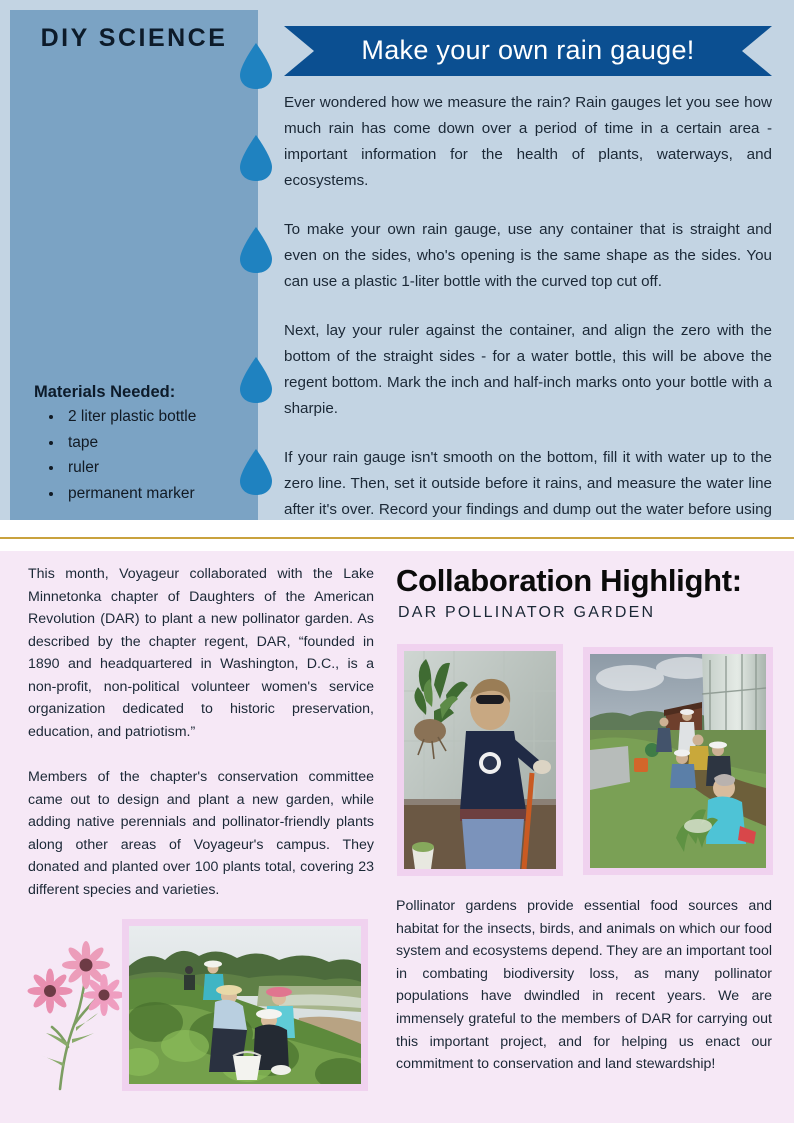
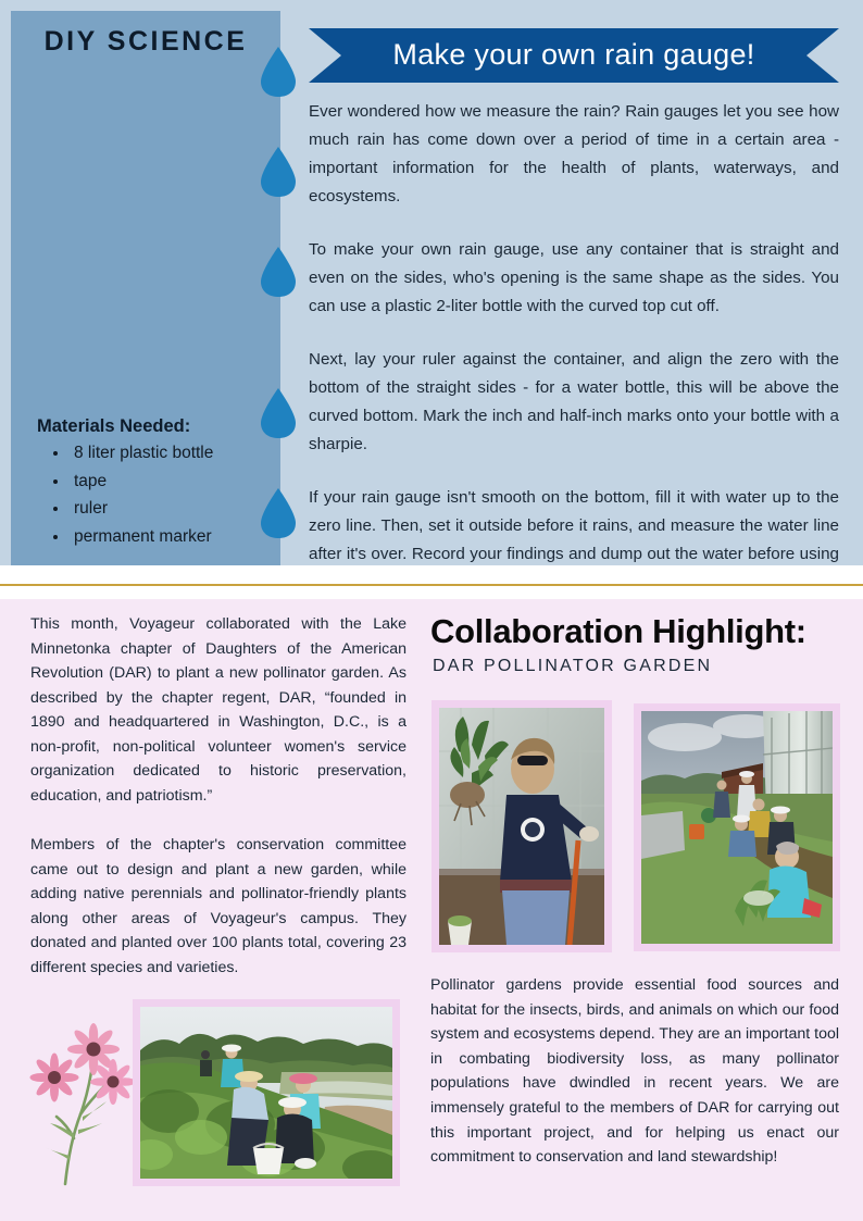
  DIY SCIENCE
  Materials Needed:
- 2 liter plastic bottle
+ 8 liter plastic bottle
  tape
  ruler
  permanent marker
  Make your own rain gauge!
  Ever wondered how we measure the rain? Rain gauges let you see how much rain has come down over a period of time in a certain area - important information for the health of plants, waterways, and ecosystems.
- To make your own rain gauge, use any container that is straight and even on the sides, who's opening is the same shape as the sides. You can use a plastic 1-liter bottle with the curved top cut off.
+ To make your own rain gauge, use any container that is straight and even on the sides, who's opening is the same shape as the sides. You can use a plastic 2-liter bottle with the curved top cut off.
- Next, lay your ruler against the container, and align the zero with the bottom of the straight sides - for a water bottle, this will be above the regent bottom. Mark the inch and half-inch marks onto your bottle with a sharpie.
+ Next, lay your ruler against the container, and align the zero with the bottom of the straight sides - for a water bottle, this will be above the curved bottom. Mark the inch and half-inch marks onto your bottle with a sharpie.
  If your rain gauge isn't smooth on the bottom, fill it with water up to the zero line. Then, set it outside before it rains, and measure the water line after it's over. Record your findings and dump out the water before using
  This month, Voyageur collaborated with the Lake Minnetonka chapter of Daughters of the American Revolution (DAR) to plant a new pollinator garden. As described by the chapter regent, DAR, “founded in 1890 and headquartered in Washington, D.C., is a non-profit, non-political volunteer women's service organization dedicated to historic preservation, education, and patriotism.”
  Members of the chapter's conservation committee came out to design and plant a new garden, while adding native perennials and pollinator-friendly plants along other areas of Voyageur's campus. They donated and planted over 100 plants total, covering 23 different species and varieties.
  Collaboration Highlight:
  DAR POLLINATOR GARDEN
  Pollinator gardens provide essential food sources and habitat for the insects, birds, and animals on which our food system and ecosystems depend. They are an important tool in combating biodiversity loss, as many pollinator populations have dwindled in recent years. We are immensely grateful to the members of DAR for carrying out this important project, and for helping us enact our commitment to conservation and land stewardship!
